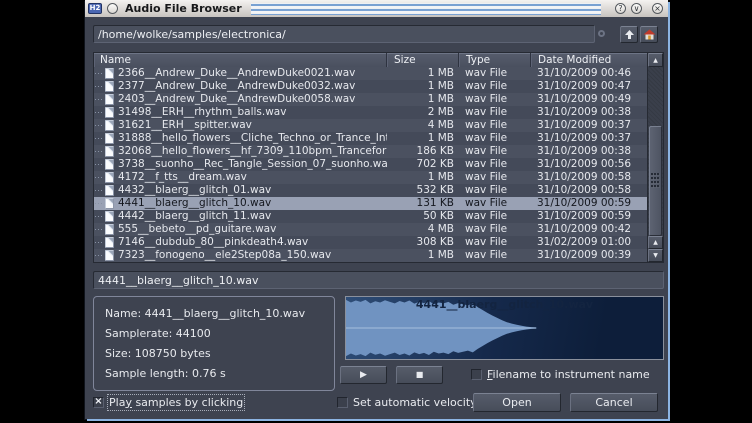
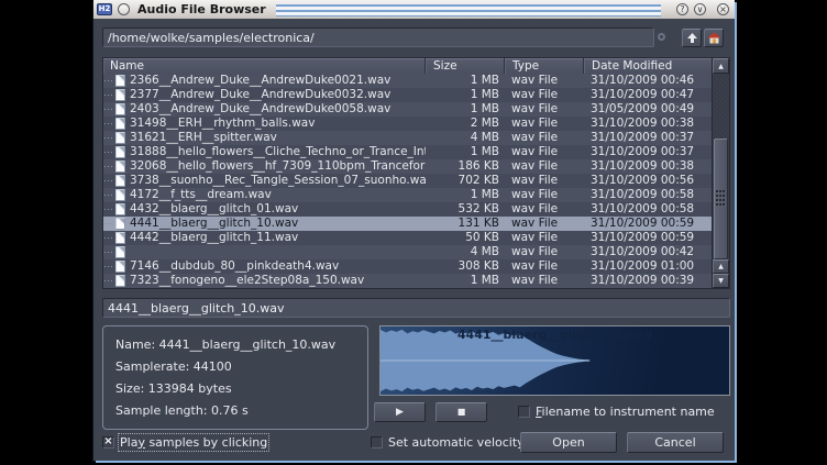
  H2
  Audio File Browser
  ?
  ∨
  ×
  /home/wolke/samples/electronica/
  Name
  Size
  Type
  Date Modified
  2366__Andrew_Duke__AndrewDuke0021.wav
  1 MB
  wav File
  31/10/2009 00:46
  2377__Andrew_Duke__AndrewDuke0032.wav
  1 MB
  wav File
  31/10/2009 00:47
  2403__Andrew_Duke__AndrewDuke0058.wav
  1 MB
  wav File
- 31/10/2009 00:49
+ 31/05/2009 00:49
  31498__ERH__rhythm_balls.wav
  2 MB
  wav File
  31/10/2009 00:38
  31621__ERH__spitter.wav
  4 MB
  wav File
  31/10/2009 00:37
  31888__hello_flowers__Cliche_Techno_or_Trance_In
  1 MB
  wav File
  31/10/2009 00:37
  32068__hello_flowers__hf_7309_110bpm_Trancefor
  186 KB
  wav File
  31/10/2009 00:38
  3738__suonho__Rec_Tangle_Session_07_suonho.wa
  702 KB
  wav File
  31/10/2009 00:56
  4172__f_tts__dream.wav
  1 MB
  wav File
  31/10/2009 00:58
  4432__blaerg__glitch_01.wav
  532 KB
  wav File
  31/10/2009 00:58
  4441__blaerg__glitch_10.wav
  131 KB
  wav File
  31/10/2009 00:59
  4442__blaerg__glitch_11.wav
  50 KB
  wav File
  31/10/2009 00:59
- 555__bebeto__pd_guitare.wav
  4 MB
  wav File
  31/10/2009 00:42
  7146__dubdub_80__pinkdeath4.wav
  308 KB
  wav File
- 31/02/2009 01:00
+ 31/10/2009 01:00
  7323__fonogeno__ele2Step08a_150.wav
  1 MB
  wav File
  31/10/2009 00:39
  4441__blaerg__glitch_10.wav
  Name: 4441__blaerg__glitch_10.wav
  Samplerate: 44100
- Size: 108750 bytes
+ Size: 133984 bytes
  Sample length: 0.76 s
  4441__blaerg__glitch_10.wav
  ▶
  ■
  Filename to instrument name
  Set automatic velocit
  ×
  Play samples by clicking
  Open
  Cancel
